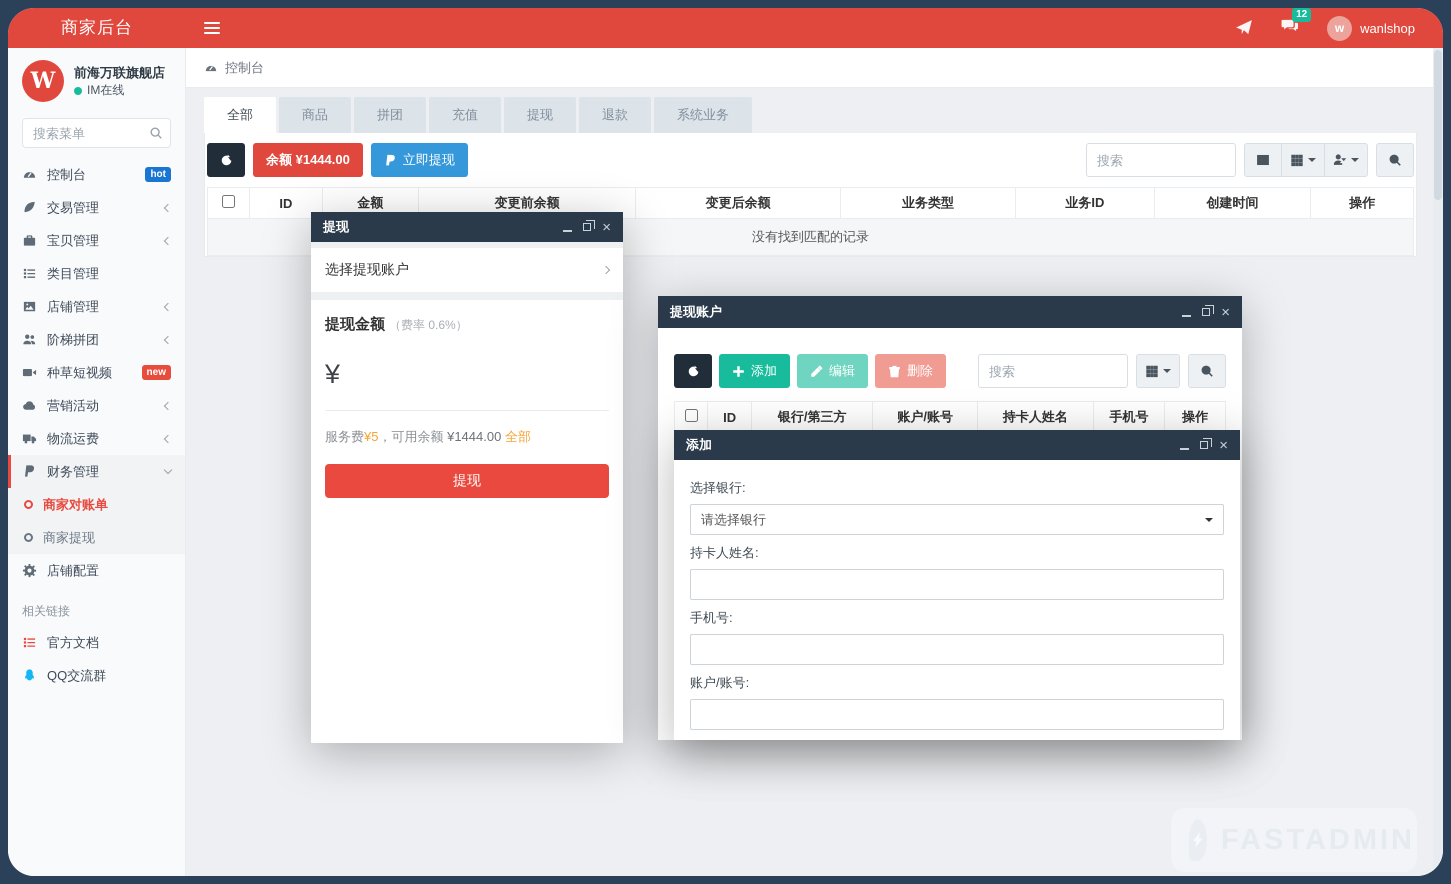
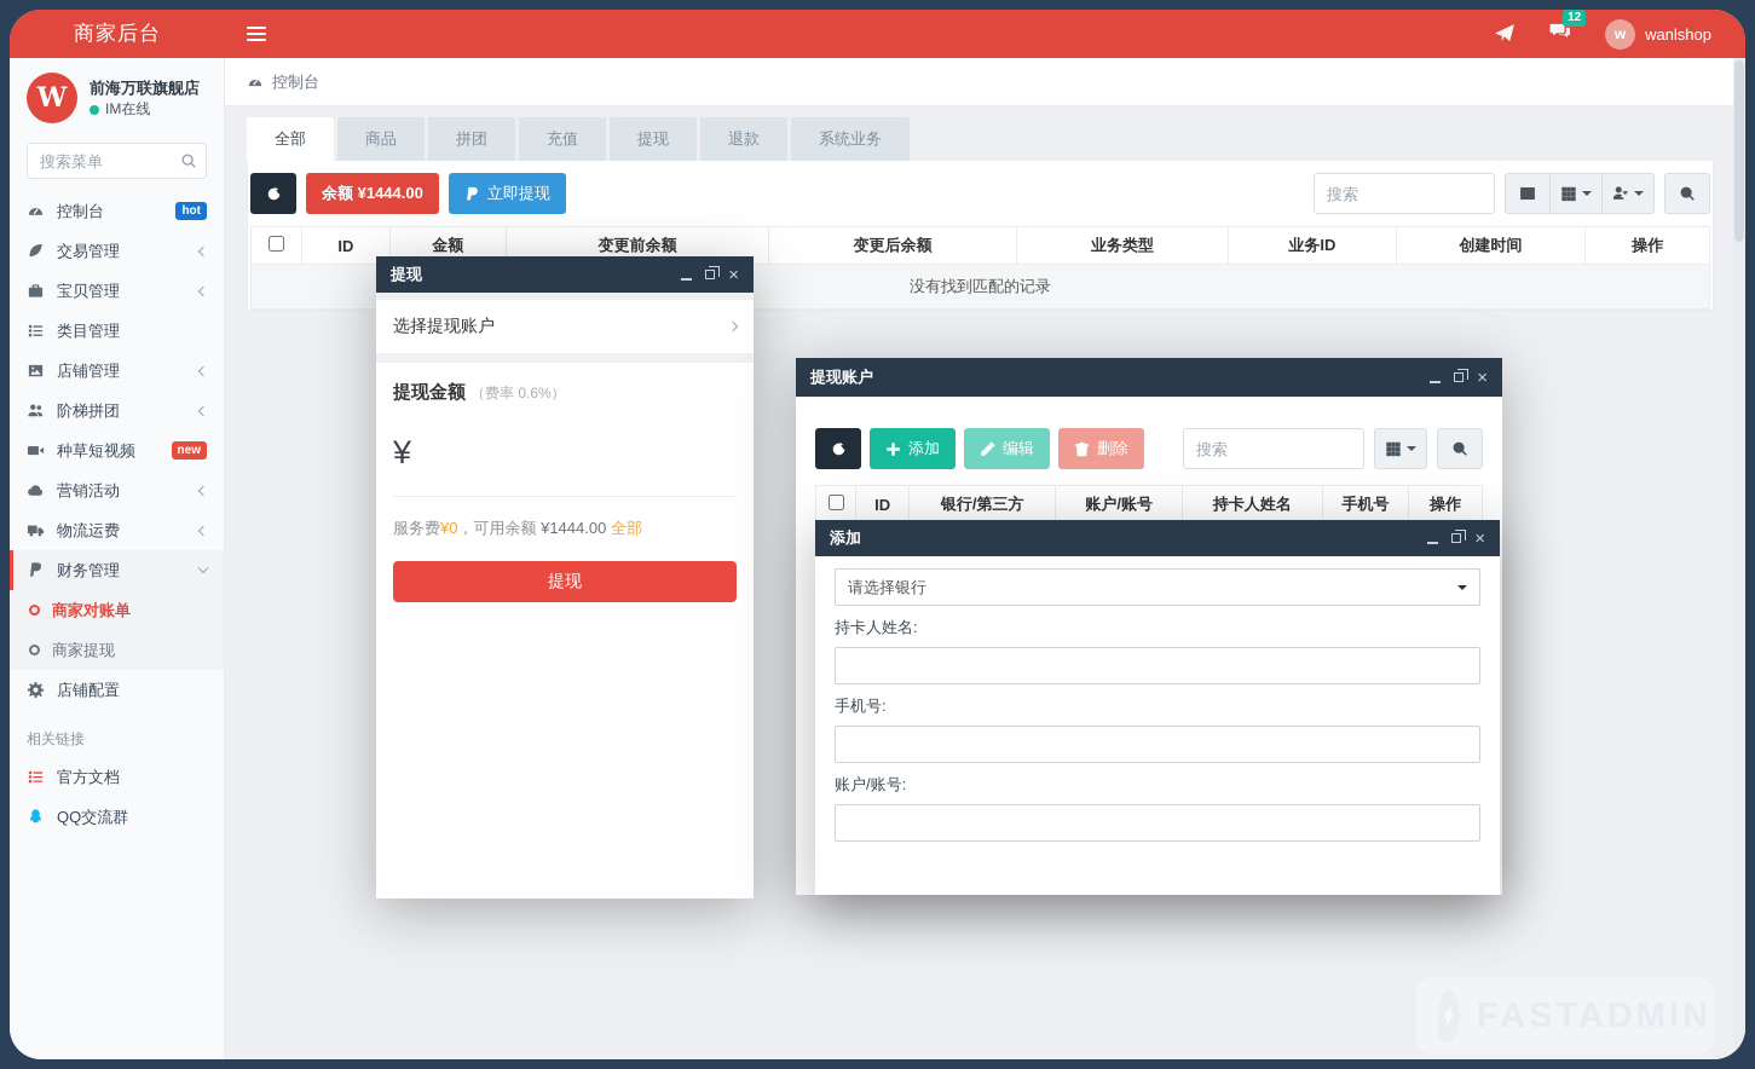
  商家后台
  12
  w
  wanlshop
  W
  前海万联旗舰店
  IM在线
  搜索菜单
  控制台
  hot
  交易管理
  宝贝管理
  类目管理
  店铺管理
  阶梯拼团
  种草短视频
  new
  营销活动
  物流运费
  财务管理
  商家对账单
  商家提现
  店铺配置
  相关链接
  官方文档
  QQ交流群
  控制台
  全部
  商品
  拼团
  充值
  提现
  退款
  系统业务
  余额 ¥1444.00
  立即提现
  搜索
  	ID	金额	变更前余额	变更后余额	业务类型	业务ID	创建时间	操作
  没有找到匹配的记录
  提现
  ×
  选择提现账户
  提现金额 （费率 0.6%）
  ¥
- 服务费¥5，可用余额 ¥1444.00 全部
+ 服务费¥0，可用余额 ¥1444.00 全部
  提现
  提现账户
  ×
  添加
  编辑
  删除
  搜索
  	ID	银行/第三方	账户/账号	持卡人姓名	手机号	操作
  添加
  ×
- 选择银行:
  请选择银行
  持卡人姓名:
  手机号:
  账户/账号:
